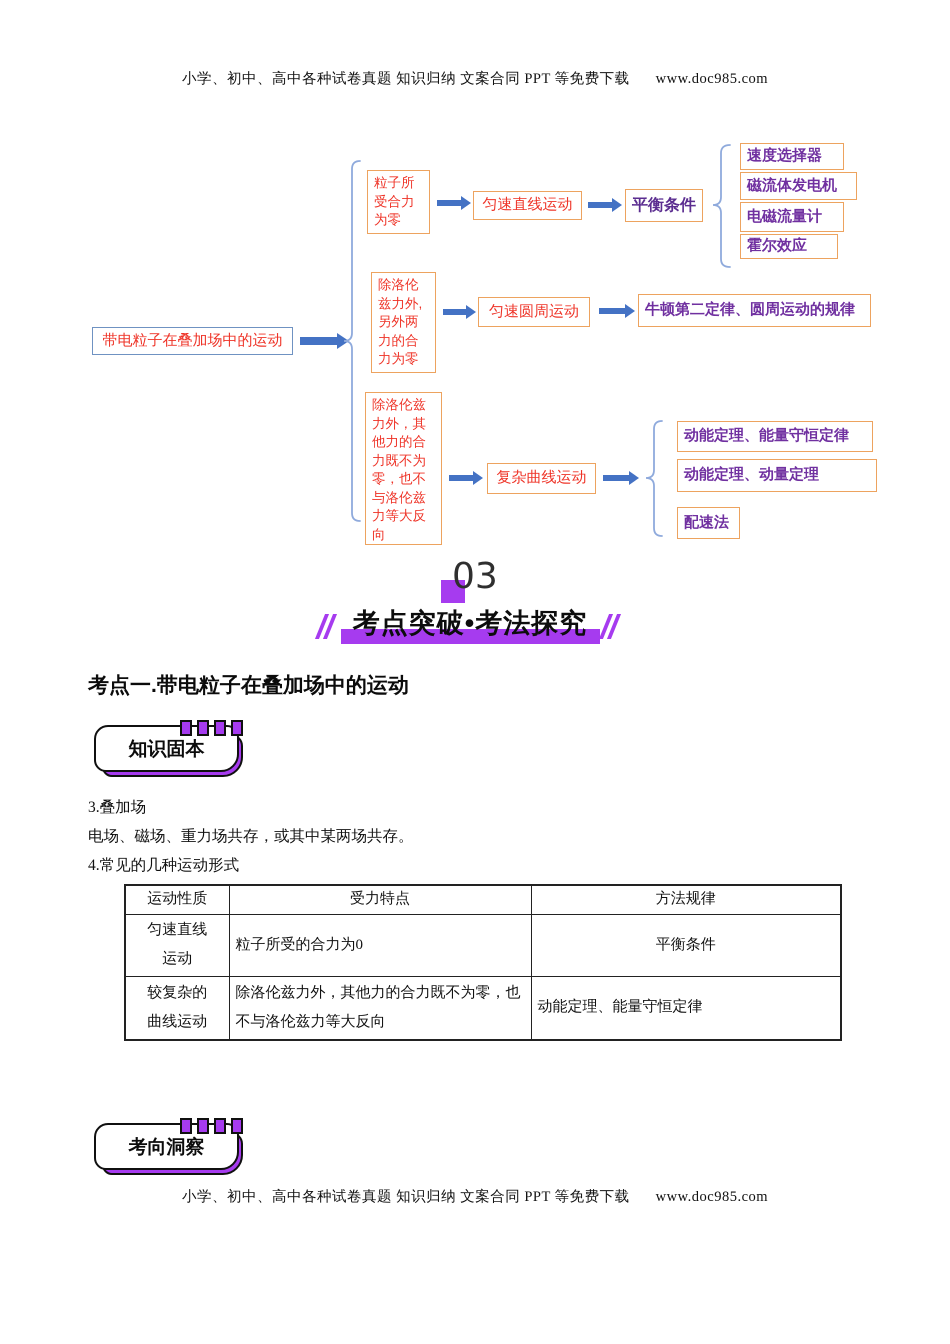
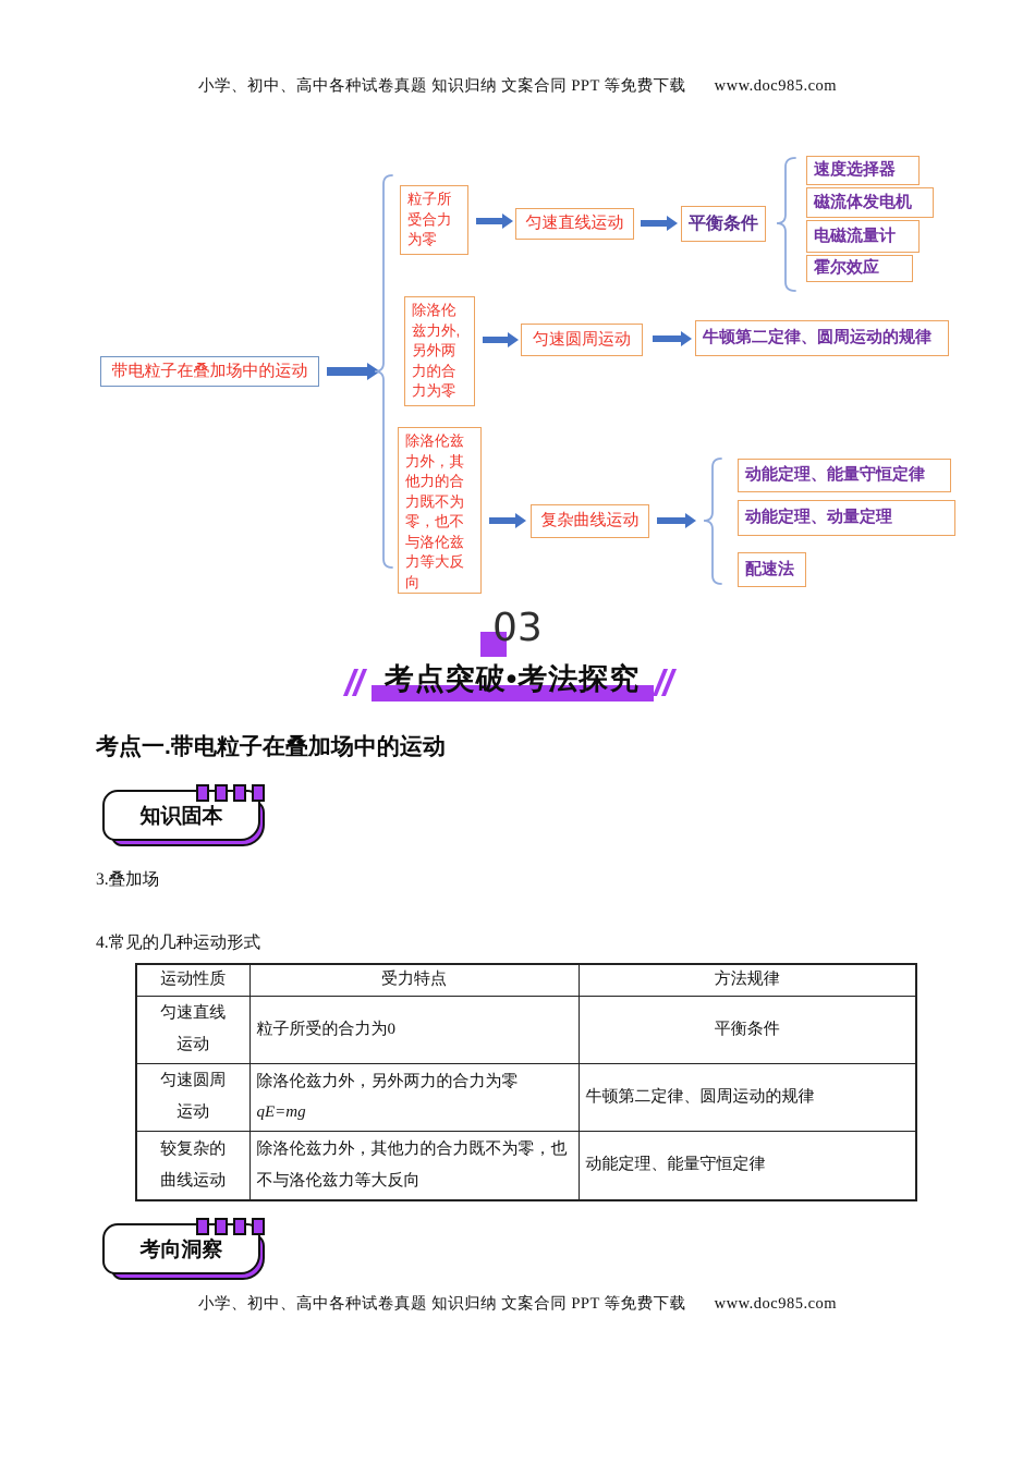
  小学、初中、高中各种试卷真题 知识归纳 文案合同 PPT 等免费下载
  www.doc985.com
  带电粒子在叠加场中的运动
  粒子所
  受合力
  为零
  匀速直线运动
  平衡条件
  速度选择器
  磁流体发电机
  电磁流量计
  霍尔效应
  除洛伦
  兹力外,
  另外两
  力的合
  力为零
  匀速圆周运动
  牛顿第二定律、圆周运动的规律
  除洛伦兹
  力外，其
  他力的合
  力既不为
  零，也不
  与洛伦兹
  力等大反
  向
  复杂曲线运动
  动能定理、能量守恒定律
  动能定理、动量定理
  配速法
  03
  考点突破•考法探究
  考点一.带电粒子在叠加场中的运动
  知识固本
  3.叠加场
- 电场、磁场、重力场共存，或其中某两场共存。
  4.常见的几种运动形式
  运动性质	受力特点	方法规律
  匀速直线 运动	粒子所受的合力为0	平衡条件
+ 匀速圆周 运动	除洛伦兹力外，另外两力的合力为零 qE=mg	牛顿第二定律、圆周运动的规律
  较复杂的 曲线运动	除洛伦兹力外，其他力的合力既不为零，也不与洛伦兹力等大反向	动能定理、能量守恒定律
  考向洞察
  小学、初中、高中各种试卷真题 知识归纳 文案合同 PPT 等免费下载
  www.doc985.com
